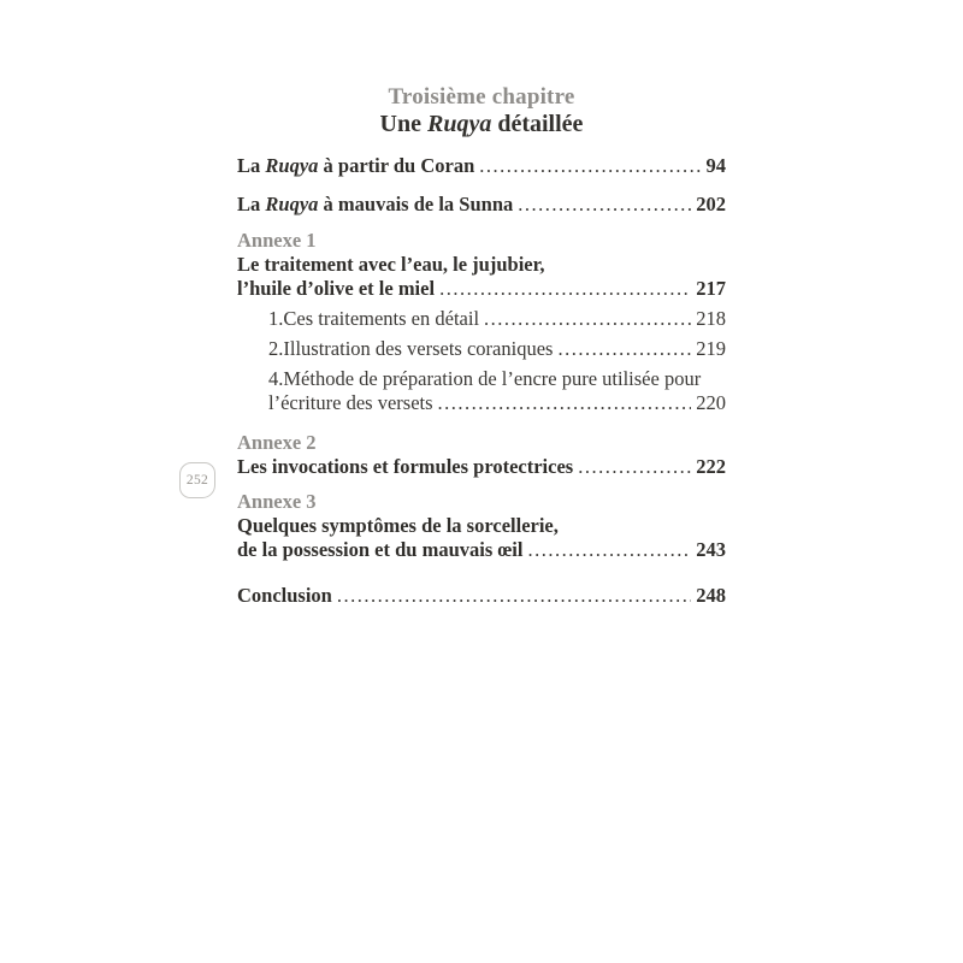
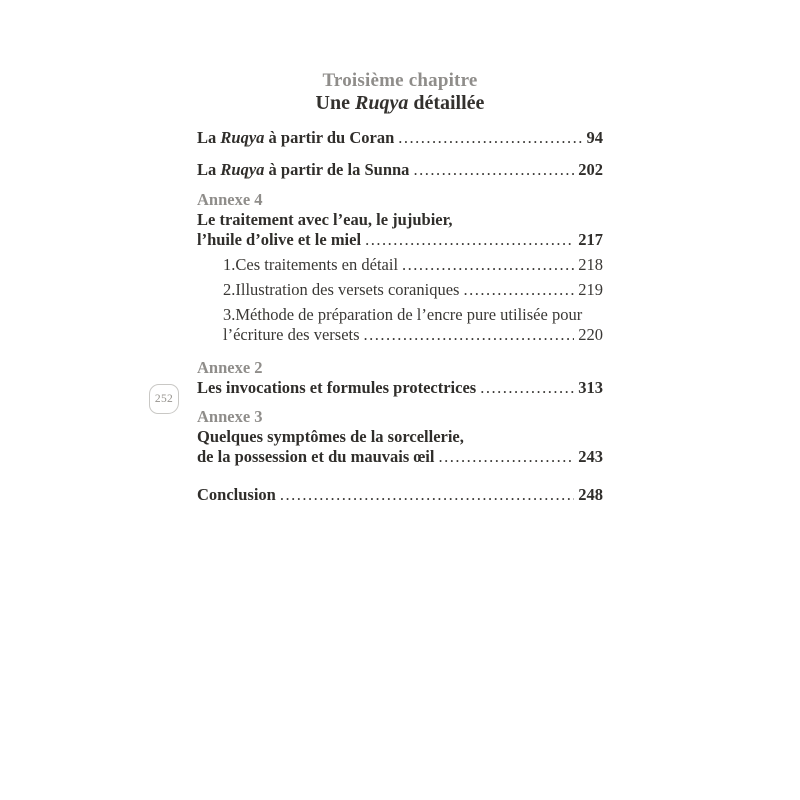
  252
  Troisième chapitre
  Une Ruqya détaillée
  La Ruqya à partir du Coran
  94
- La Ruqya à mauvais de la Sunna
+ La Ruqya à partir de la Sunna
  202
- Annexe 1
+ Annexe 4
  Le traitement avec l’eau, le jujubier,
  l’huile d’olive et le miel
  217
  1.Ces traitements en détail
  218
  2.Illustration des versets coraniques
  219
- 4.Méthode de préparation de l’encre pure utilisée pour
+ 3.Méthode de préparation de l’encre pure utilisée pour
  l’écriture des versets
  220
  Annexe 2
  Les invocations et formules protectrices
- 222
+ 313
  Annexe 3
  Quelques symptômes de la sorcellerie,
  de la possession et du mauvais œil
  243
  Conclusion
  248
